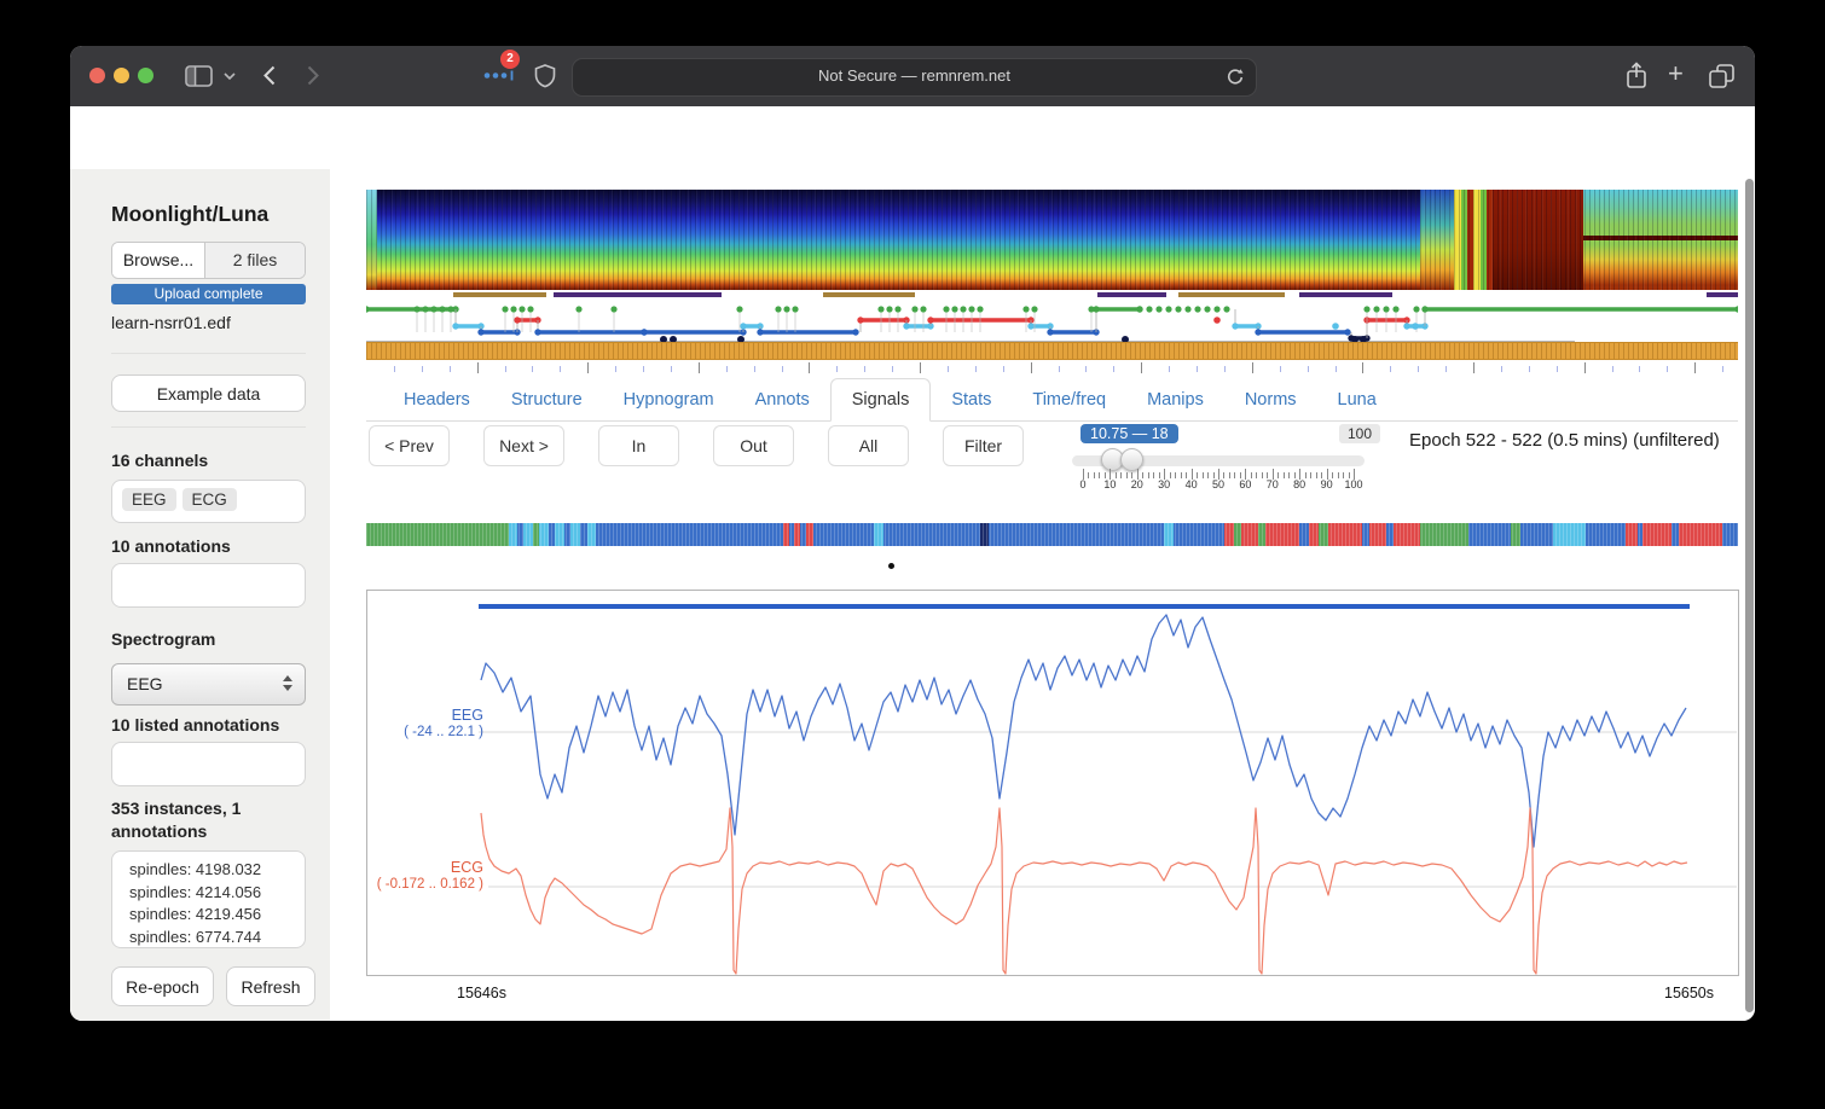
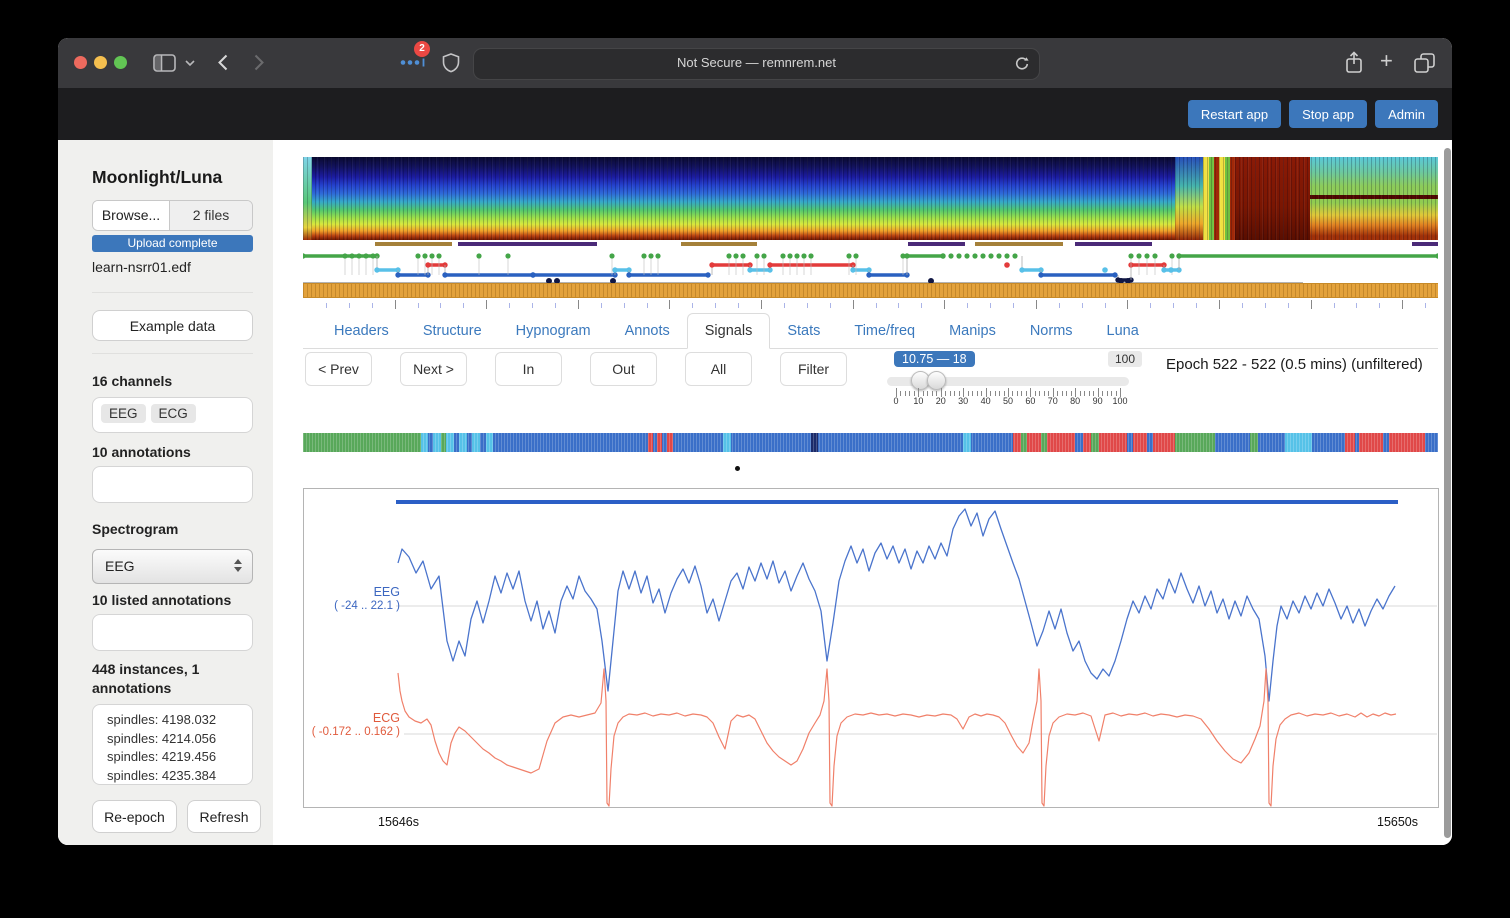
  2
  Not Secure — remnrem.net
  +
+ Restart app
+ Stop app
+ Admin
  Moonlight/Luna
  Browse...
  2 files
  Upload complete
  learn-nsrr01.edf
  Example data
  16 channels
  EEG ECG
  10 annotations
  Spectrogram
  EEG
  10 listed annotations
- 353 instances, 1 annotations
+ 448 instances, 1 annotations
  spindles: 4198.032
  spindles: 4214.056
  spindles: 4219.456
- spindles: 6774.744
+ spindles: 4235.384
  Re-epoch
  Refresh
  Headers
  Structure
  Hypnogram
  Annots
  Signals
  Stats
  Time/freq
  Manips
  Norms
  Luna
  < Prev
  Next >
  In
  Out
  All
  Filter
  10.75 — 18
  100
  0
  10
  20
  30
  40
  50
  60
  70
  80
  90
  100
  Epoch 522 - 522 (0.5 mins) (unfiltered)
  EEG
  ( -24 .. 22.1 )
  ECG
  ( -0.172 .. 0.162 )
  15646s
  15650s
